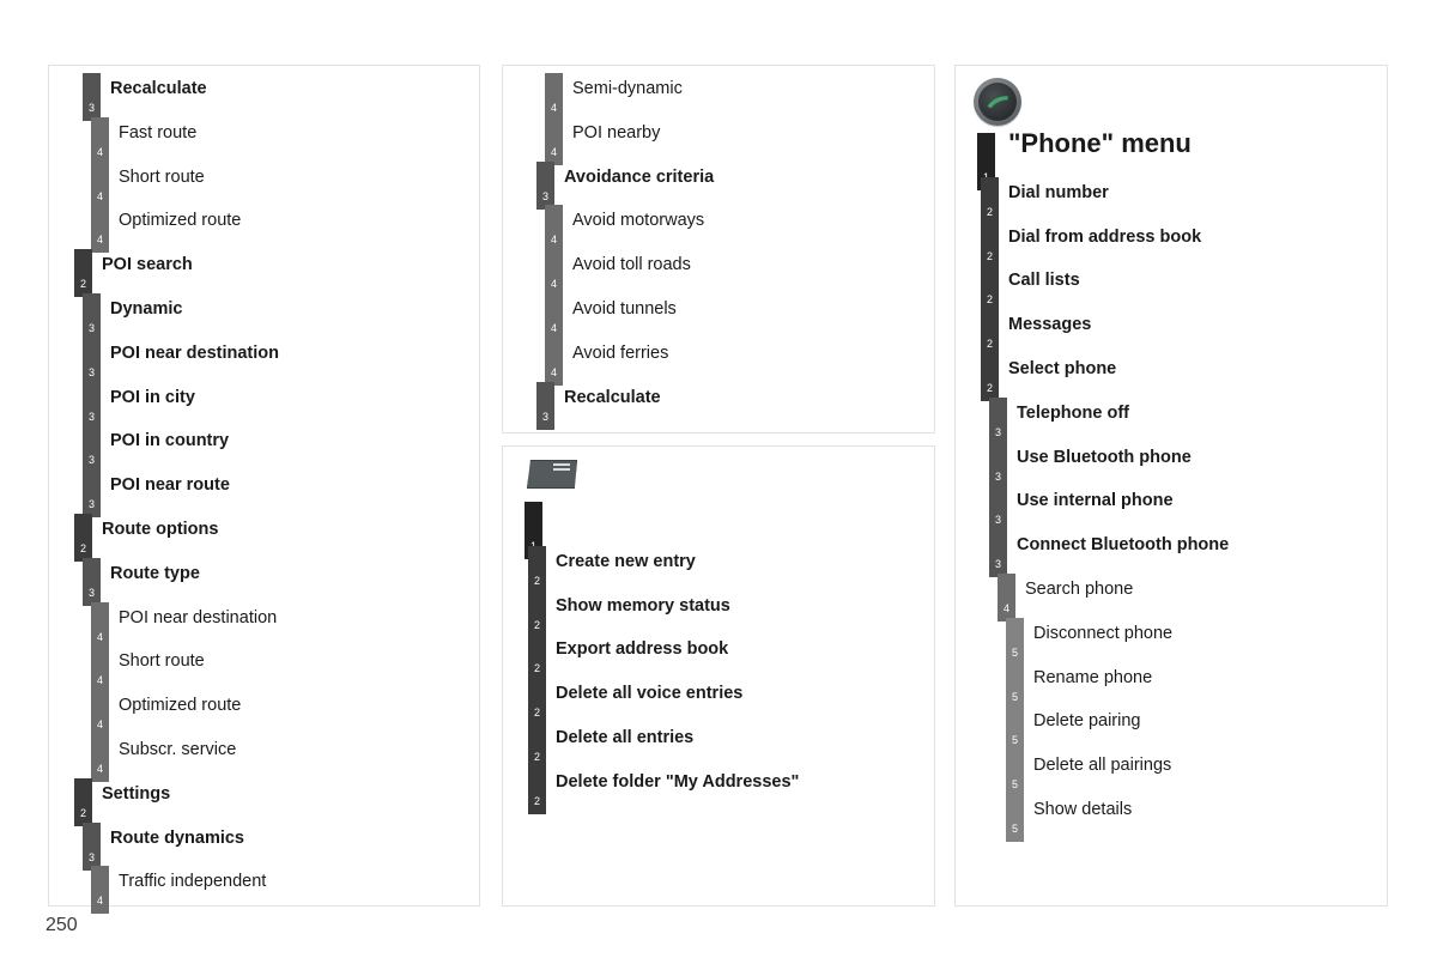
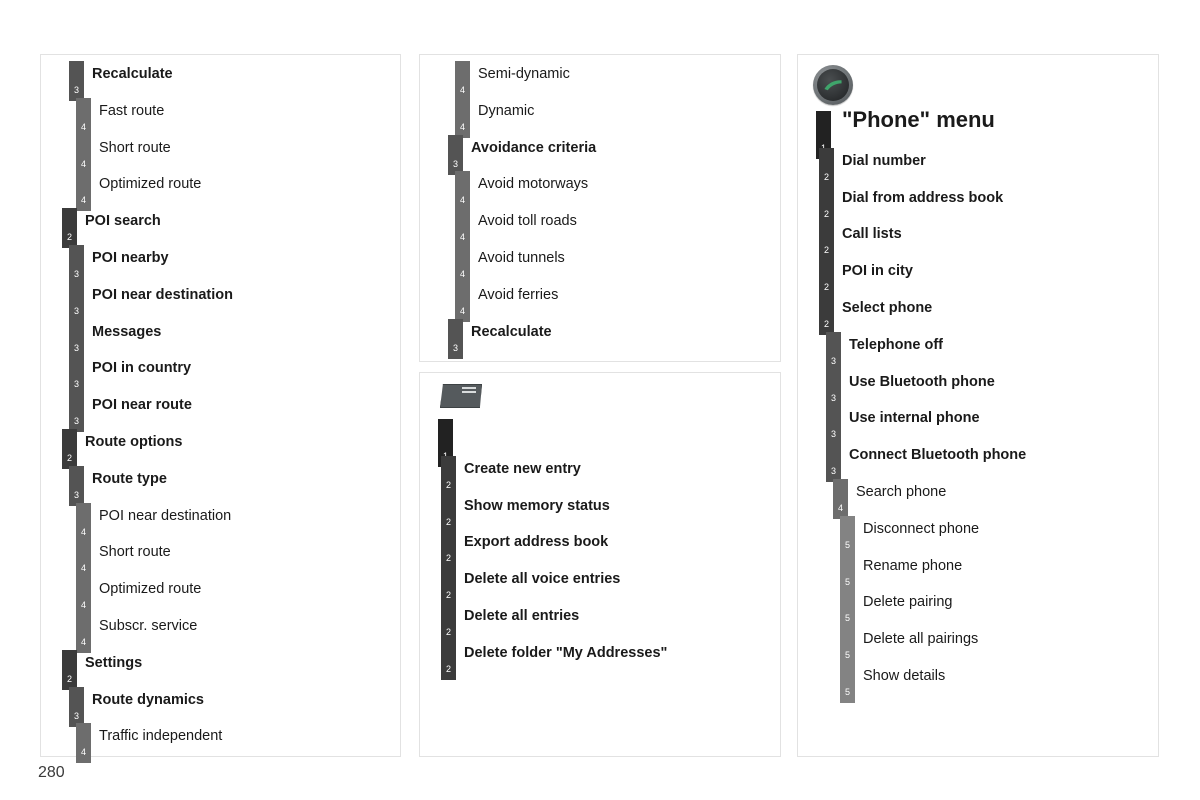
  3
  Recalculate
  4
  Fast route
  4
  Short route
  4
  Optimized route
  2
  POI search
  3
- Dynamic
+ POI nearby
  3
  POI near destination
  3
- POI in city
+ Messages
  3
  POI in country
  3
  POI near route
  2
  Route options
  3
  Route type
  4
  POI near destination
  4
  Short route
  4
  Optimized route
  4
  Subscr. service
  2
  Settings
  3
  Route dynamics
  4
  Traffic independent
  4
  Semi-dynamic
  4
- POI nearby
+ Dynamic
  3
  Avoidance criteria
  4
  Avoid motorways
  4
  Avoid toll roads
  4
  Avoid tunnels
  4
  Avoid ferries
  3
  Recalculate
  2
  Create new entry
  2
  Show memory status
  2
  Export address book
  2
  Delete all voice entries
  2
  Delete all entries
  2
  Delete folder "My Addresses"
  "Phone" menu
  2
  Dial number
  2
  Dial from address book
  2
  Call lists
  2
- Messages
+ POI in city
  2
  Select phone
  3
  Telephone off
  3
  Use Bluetooth phone
  3
  Use internal phone
  3
  Connect Bluetooth phone
  4
  Search phone
  5
  Disconnect phone
  5
  Rename phone
  5
  Delete pairing
  5
  Delete all pairings
  5
  Show details
- 250
+ 280
